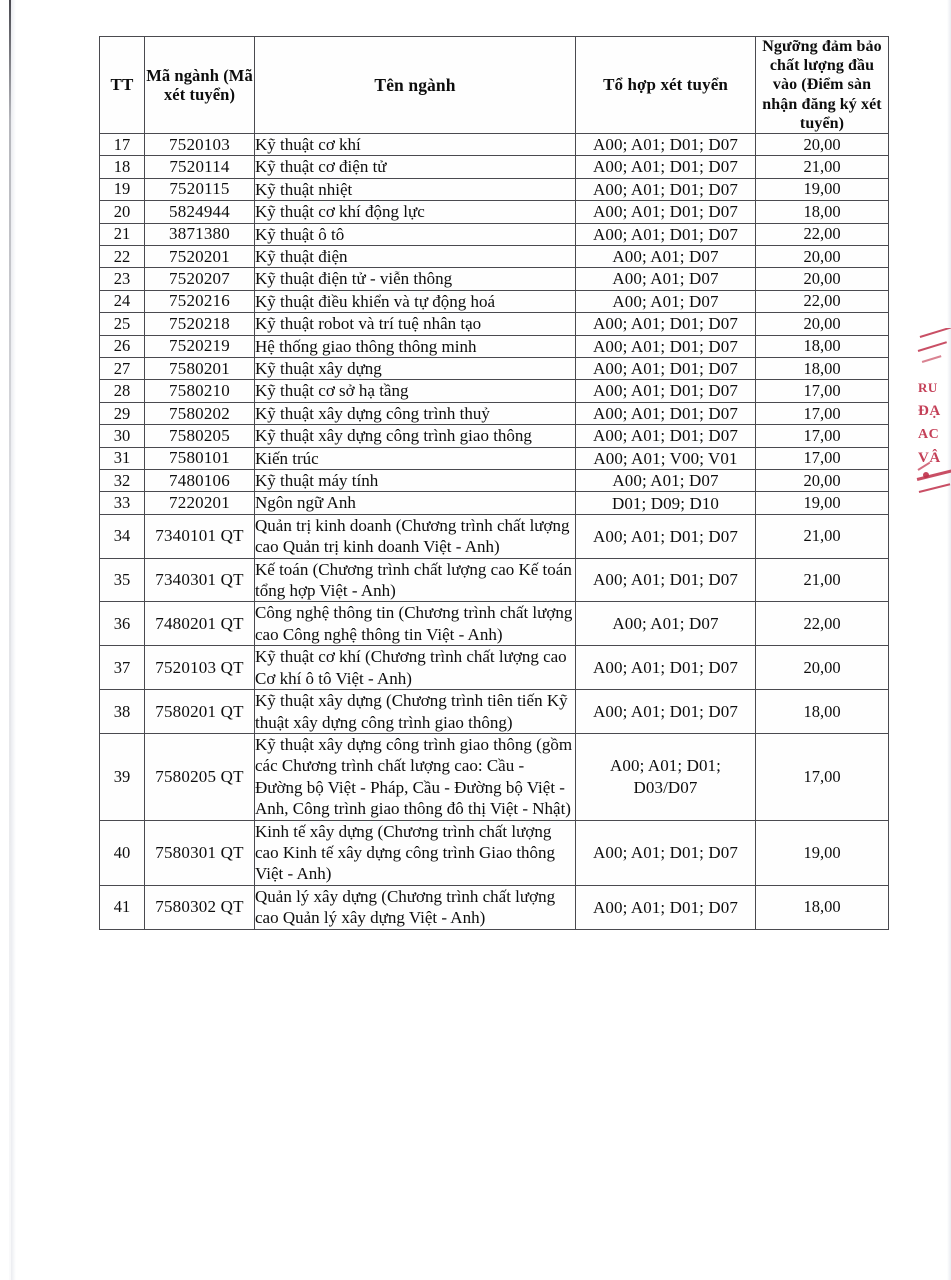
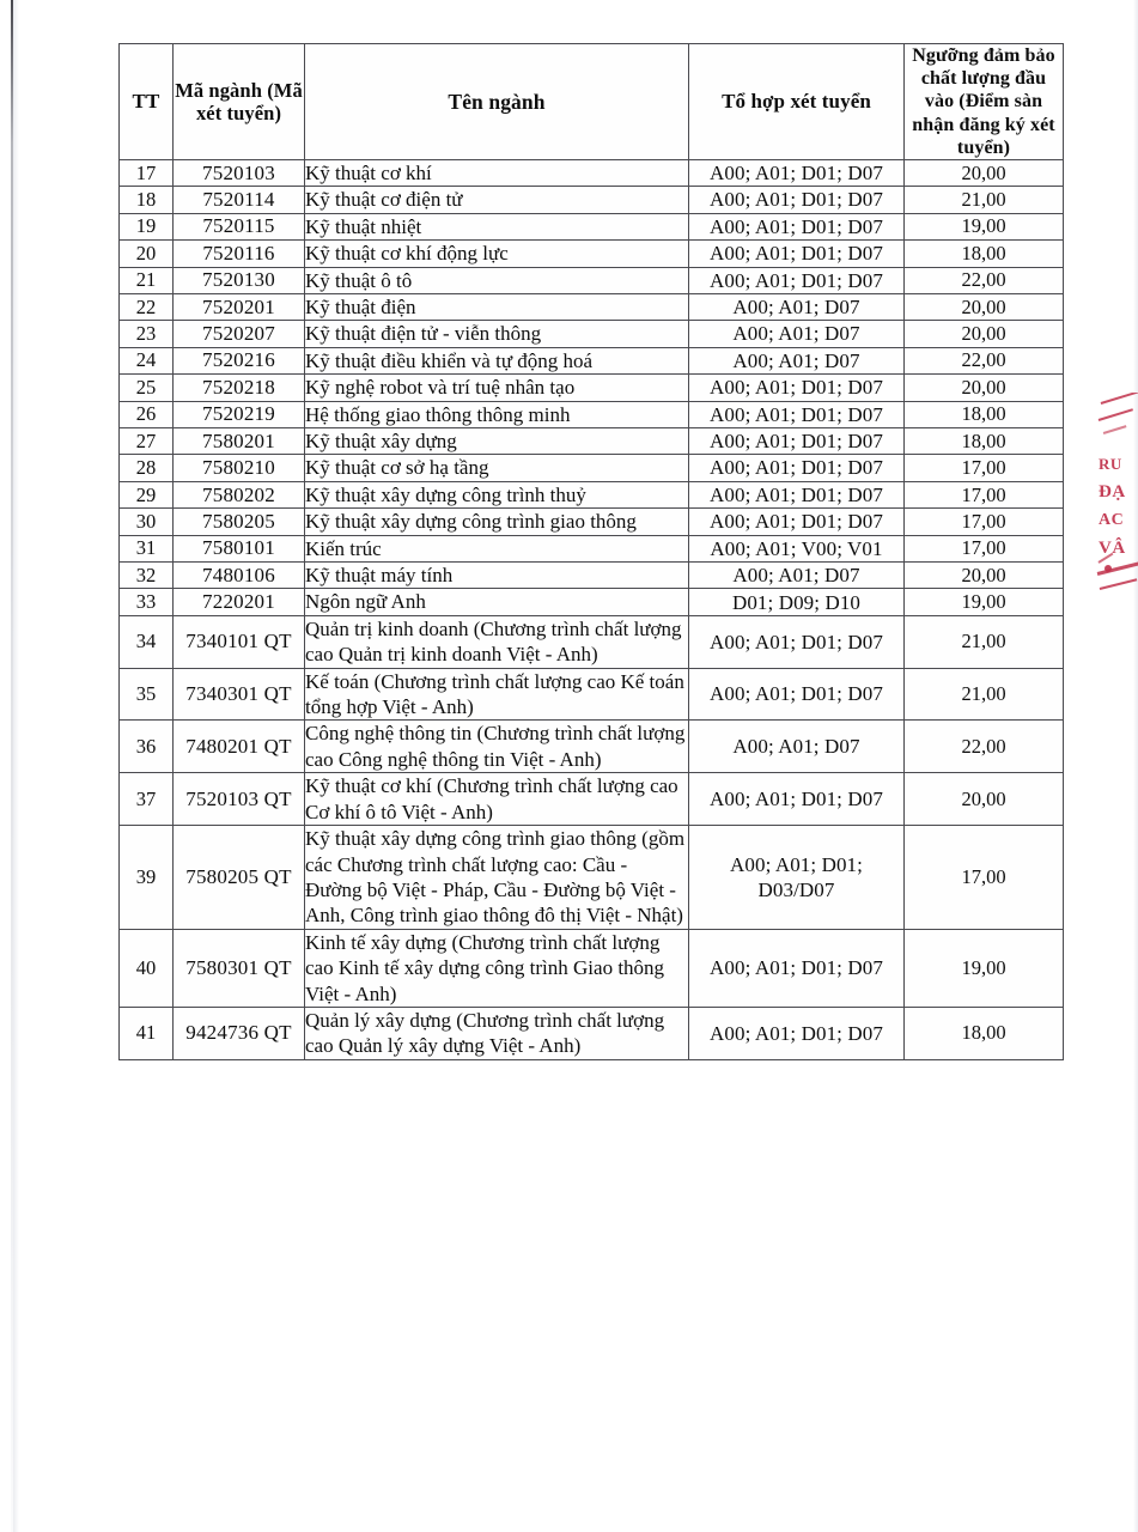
  TT	Mã ngành (Mã xét tuyển)	Tên ngành	Tổ hợp xét tuyển	Ngưỡng đảm bảo chất lượng đầu vào (Điểm sàn nhận đăng ký xét tuyển)
  17	7520103	Kỹ thuật cơ khí	A00; A01; D01; D07	20,00
  18	7520114	Kỹ thuật cơ điện tử	A00; A01; D01; D07	21,00
  19	7520115	Kỹ thuật nhiệt	A00; A01; D01; D07	19,00
- 20	5824944	Kỹ thuật cơ khí động lực	A00; A01; D01; D07	18,00
+ 20	7520116	Kỹ thuật cơ khí động lực	A00; A01; D01; D07	18,00
- 21	3871380	Kỹ thuật ô tô	A00; A01; D01; D07	22,00
+ 21	7520130	Kỹ thuật ô tô	A00; A01; D01; D07	22,00
  22	7520201	Kỹ thuật điện	A00; A01; D07	20,00
  23	7520207	Kỹ thuật điện tử - viễn thông	A00; A01; D07	20,00
  24	7520216	Kỹ thuật điều khiển và tự động hoá	A00; A01; D07	22,00
- 25	7520218	Kỹ thuật robot và trí tuệ nhân tạo	A00; A01; D01; D07	20,00
+ 25	7520218	Kỹ nghệ robot và trí tuệ nhân tạo	A00; A01; D01; D07	20,00
  26	7520219	Hệ thống giao thông thông minh	A00; A01; D01; D07	18,00
  27	7580201	Kỹ thuật xây dựng	A00; A01; D01; D07	18,00
  28	7580210	Kỹ thuật cơ sở hạ tầng	A00; A01; D01; D07	17,00
  29	7580202	Kỹ thuật xây dựng công trình thuỷ	A00; A01; D01; D07	17,00
  30	7580205	Kỹ thuật xây dựng công trình giao thông	A00; A01; D01; D07	17,00
  31	7580101	Kiến trúc	A00; A01; V00; V01	17,00
  32	7480106	Kỹ thuật máy tính	A00; A01; D07	20,00
  33	7220201	Ngôn ngữ Anh	D01; D09; D10	19,00
  34	7340101 QT	Quản trị kinh doanh (Chương trình chất lượng cao Quản trị kinh doanh Việt - Anh)	A00; A01; D01; D07	21,00
  35	7340301 QT	Kế toán (Chương trình chất lượng cao Kế toán tổng hợp Việt - Anh)	A00; A01; D01; D07	21,00
  36	7480201 QT	Công nghệ thông tin (Chương trình chất lượng cao Công nghệ thông tin Việt - Anh)	A00; A01; D07	22,00
  37	7520103 QT	Kỹ thuật cơ khí (Chương trình chất lượng cao Cơ khí ô tô Việt - Anh)	A00; A01; D01; D07	20,00
- 38	7580201 QT	Kỹ thuật xây dựng (Chương trình tiên tiến Kỹ thuật xây dựng công trình giao thông)	A00; A01; D01; D07	18,00
  39	7580205 QT	Kỹ thuật xây dựng công trình giao thông (gồm các Chương trình chất lượng cao: Cầu - Đường bộ Việt - Pháp, Cầu - Đường bộ Việt - Anh, Công trình giao thông đô thị Việt - Nhật)	A00; A01; D01; D03/D07	17,00
  40	7580301 QT	Kinh tế xây dựng (Chương trình chất lượng cao Kinh tế xây dựng công trình Giao thông Việt - Anh)	A00; A01; D01; D07	19,00
- 41	7580302 QT	Quản lý xây dựng (Chương trình chất lượng cao Quản lý xây dựng Việt - Anh)	A00; A01; D01; D07	18,00
+ 41	9424736 QT	Quản lý xây dựng (Chương trình chất lượng cao Quản lý xây dựng Việt - Anh)	A00; A01; D01; D07	18,00
  RU
  ĐẠ
  AC
  VÂ
